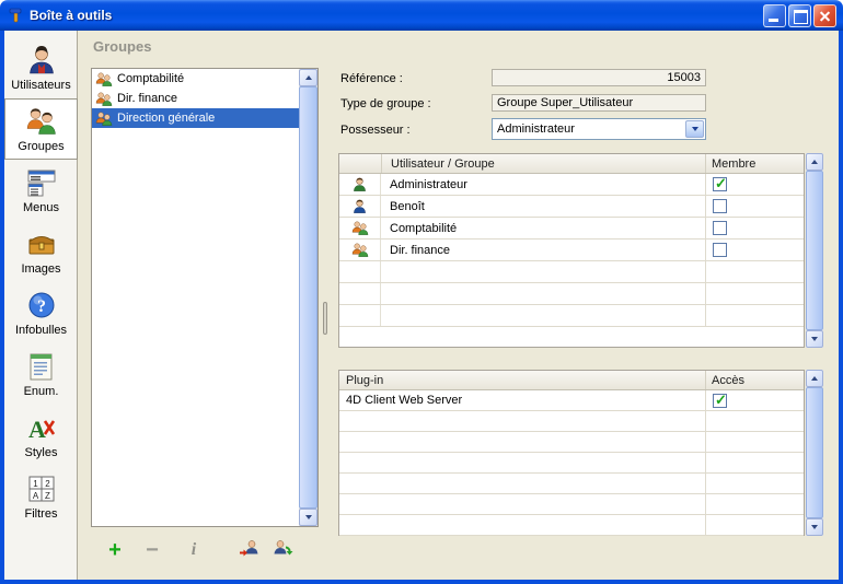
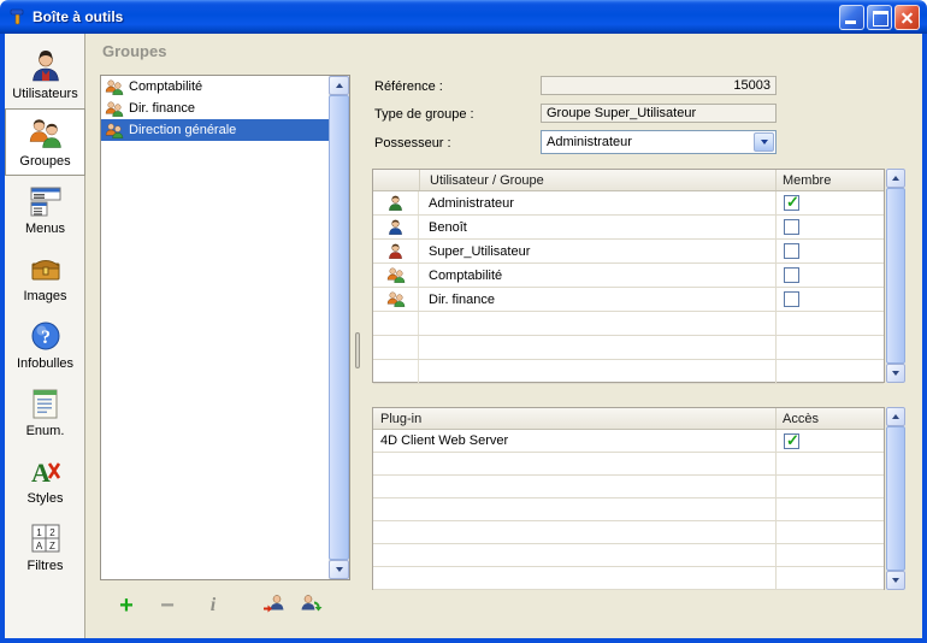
  Boîte à outils
  Utilisateurs
  Groupes
  Menus
  Images
  ?
  Infobulles
  Enum.
  A
  Styles
  1
  2
  A
  Z
  Filtres
  Groupes
  Comptabilité
  Dir. finance
  Direction générale
  +
  −
  i
  Référence :
  15003
  Type de groupe :
  Groupe Super_Utilisateur
  Possesseur :
  Administrateur
  Utilisateur / Groupe
  Membre
  Administrateur
  Benoît
+ Super_Utilisateur
  Comptabilité
  Dir. finance
  Plug-in
  Accès
  4D Client Web Server
